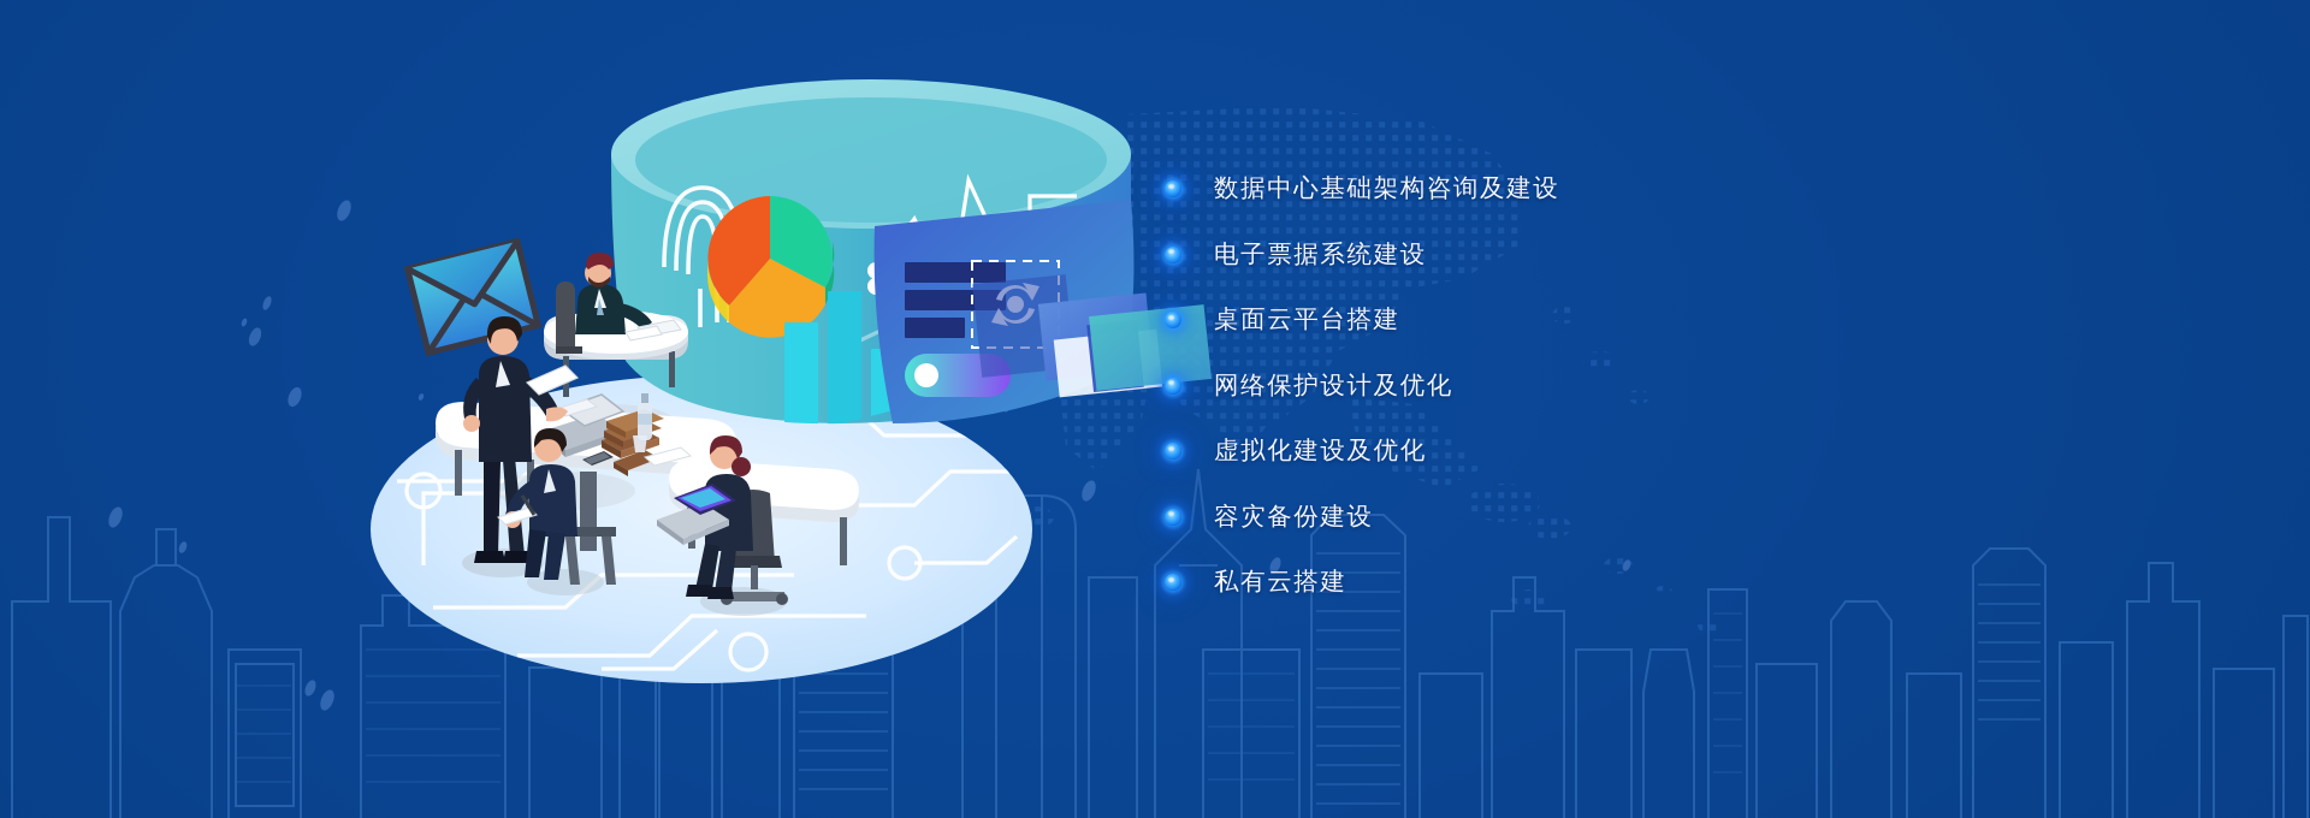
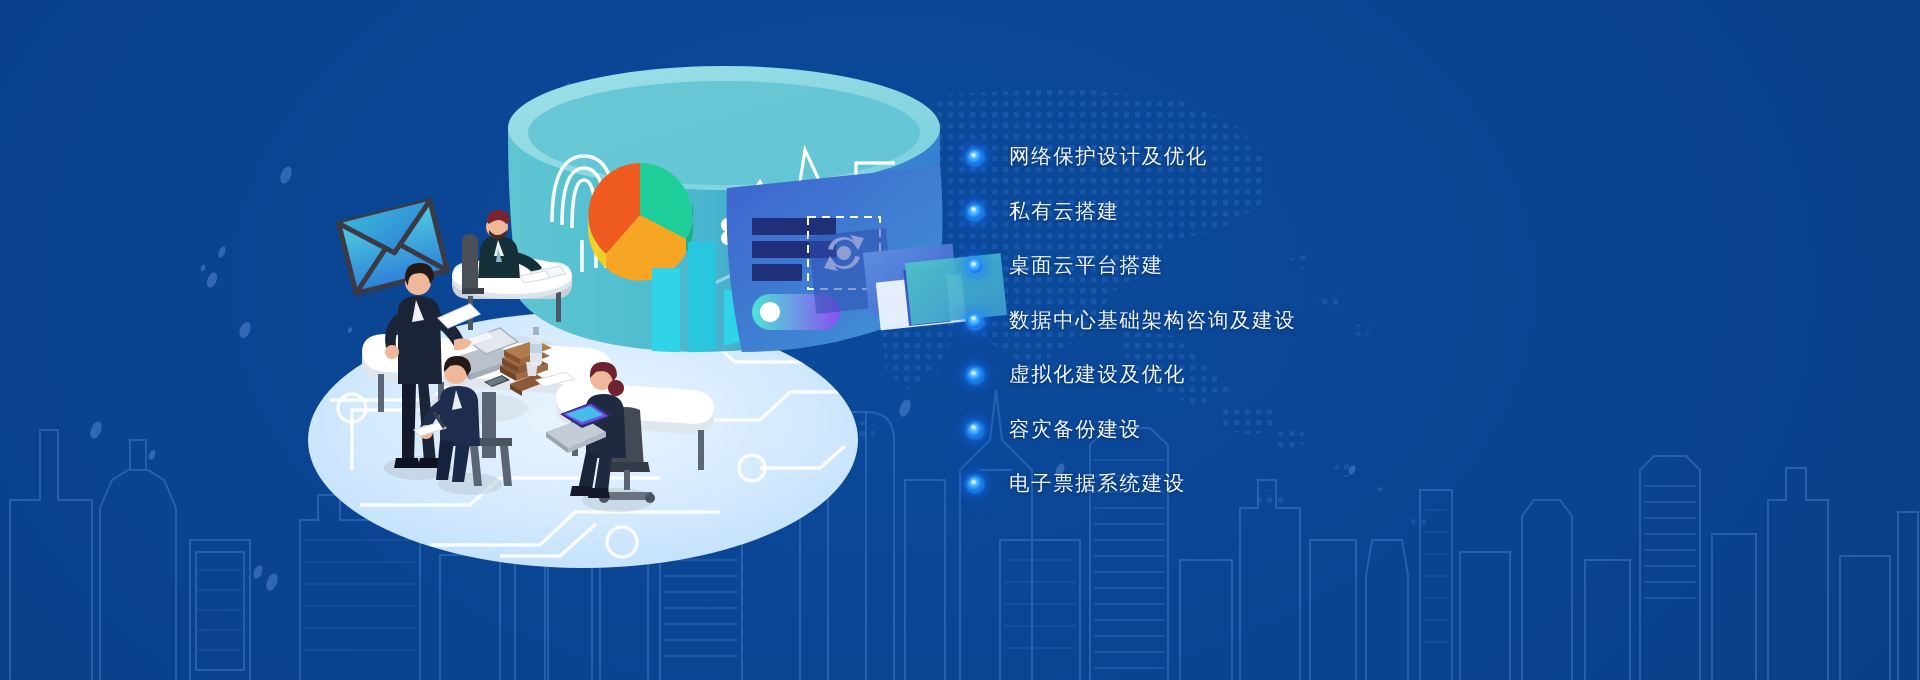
- 数据中心基础架构咨询及建设
+ 网络保护设计及优化
- 电子票据系统建设
+ 私有云搭建
  桌面云平台搭建
- 网络保护设计及优化
+ 数据中心基础架构咨询及建设
  虚拟化建设及优化
  容灾备份建设
- 私有云搭建
+ 电子票据系统建设
